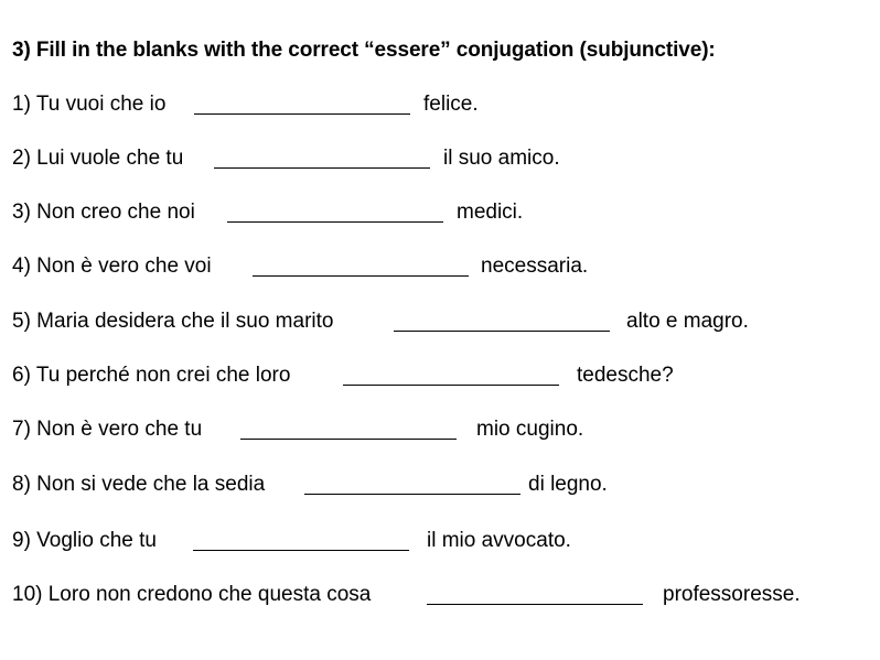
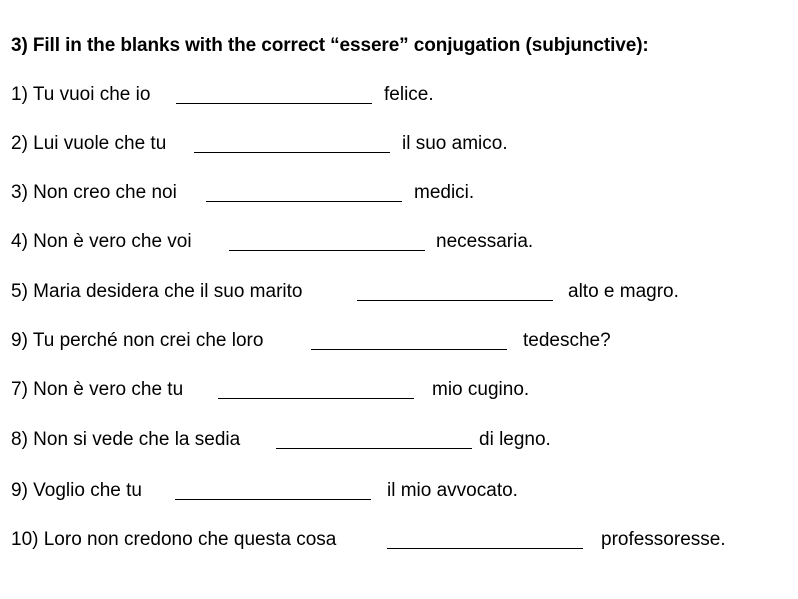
  3) Fill in the blanks with the correct “essere” conjugation (subjunctive):
  1) Tu vuoi che io
  felice.
  2) Lui vuole che tu
  il suo amico.
  3) Non creo che noi
  medici.
  4) Non è vero che voi
  necessaria.
  5) Maria desidera che il suo marito
  alto e magro.
- 6) Tu perché non crei che loro
+ 9) Tu perché non crei che loro
  tedesche?
  7) Non è vero che tu
  mio cugino.
  8) Non si vede che la sedia
  di legno.
  9) Voglio che tu
  il mio avvocato.
  10) Loro non credono che questa cosa
  professoresse.
